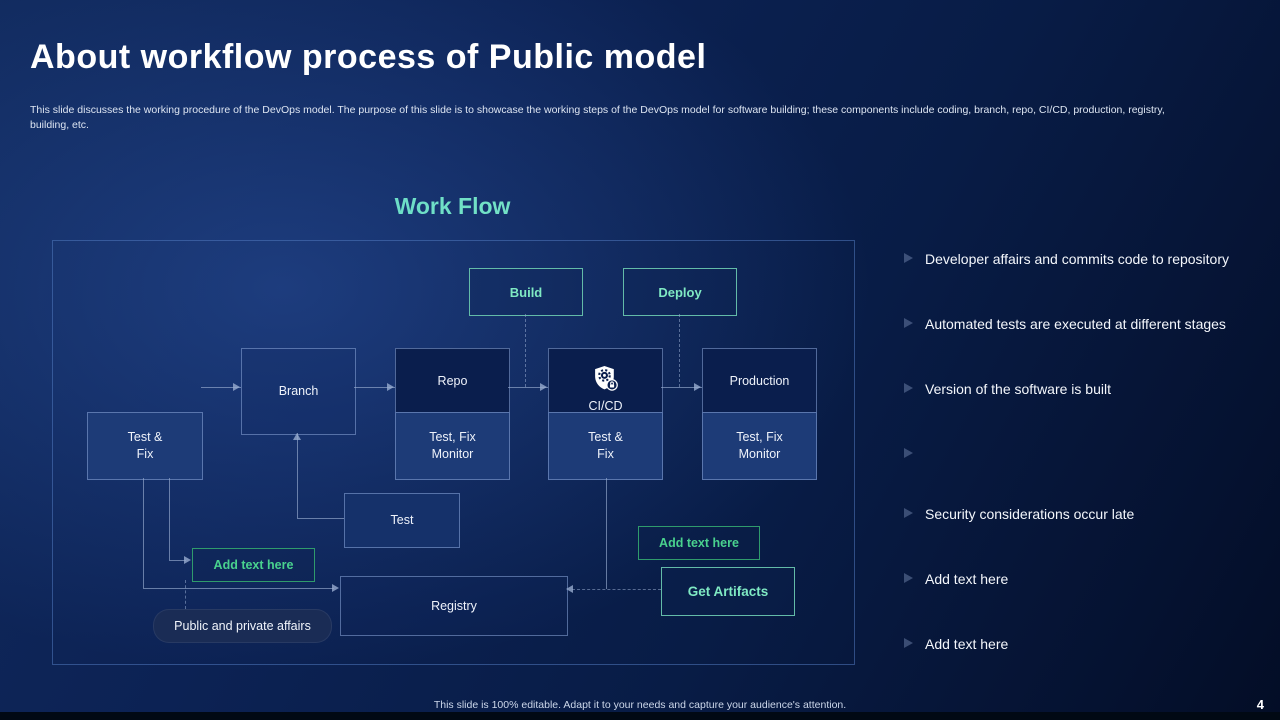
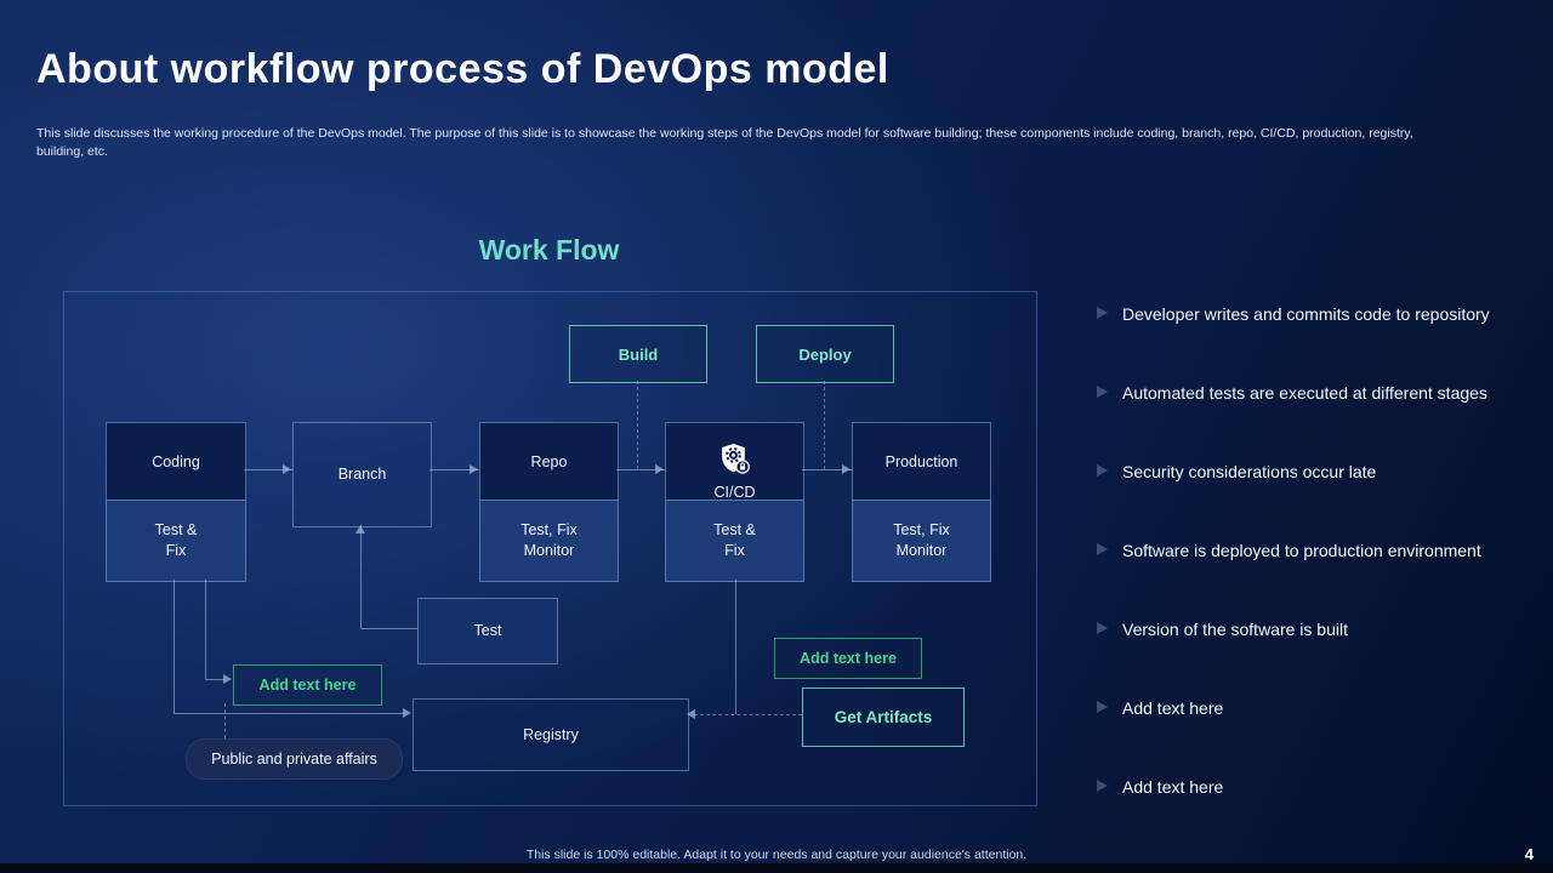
- About workflow process of Public model
+ About workflow process of DevOps model
  This slide discusses the working procedure of the DevOps model. The purpose of this slide is to showcase the working steps of the DevOps model for software building; these components include coding, branch, repo, CI/CD, production, registry, building, etc.
  Work Flow
  Build
  Deploy
+ Coding
  Branch
  Repo
  CI/CD
  Production
  Test &
  Fix
  Test, Fix
  Monitor
  Test &
  Fix
  Test, Fix
  Monitor
  Test
  Add text here
  Registry
  Add text here
  Get Artifacts
  Public and private affairs
- Developer affairs and commits code to repository
+ Developer writes and commits code to repository
  Automated tests are executed at different stages
- Version of the software is built
+ Security considerations occur late
+ Software is deployed to production environment
- Security considerations occur late
+ Version of the software is built
  Add text here
  Add text here
  This slide is 100% editable. Adapt it to your needs and capture your audience's attention.
  4
